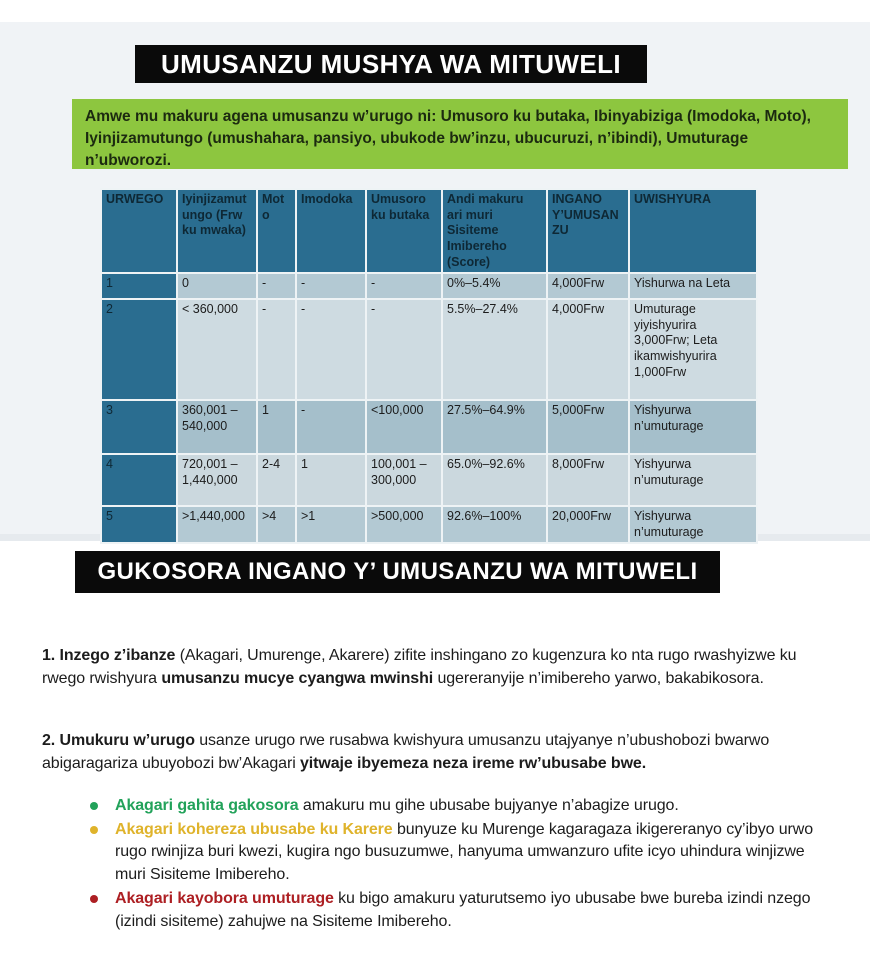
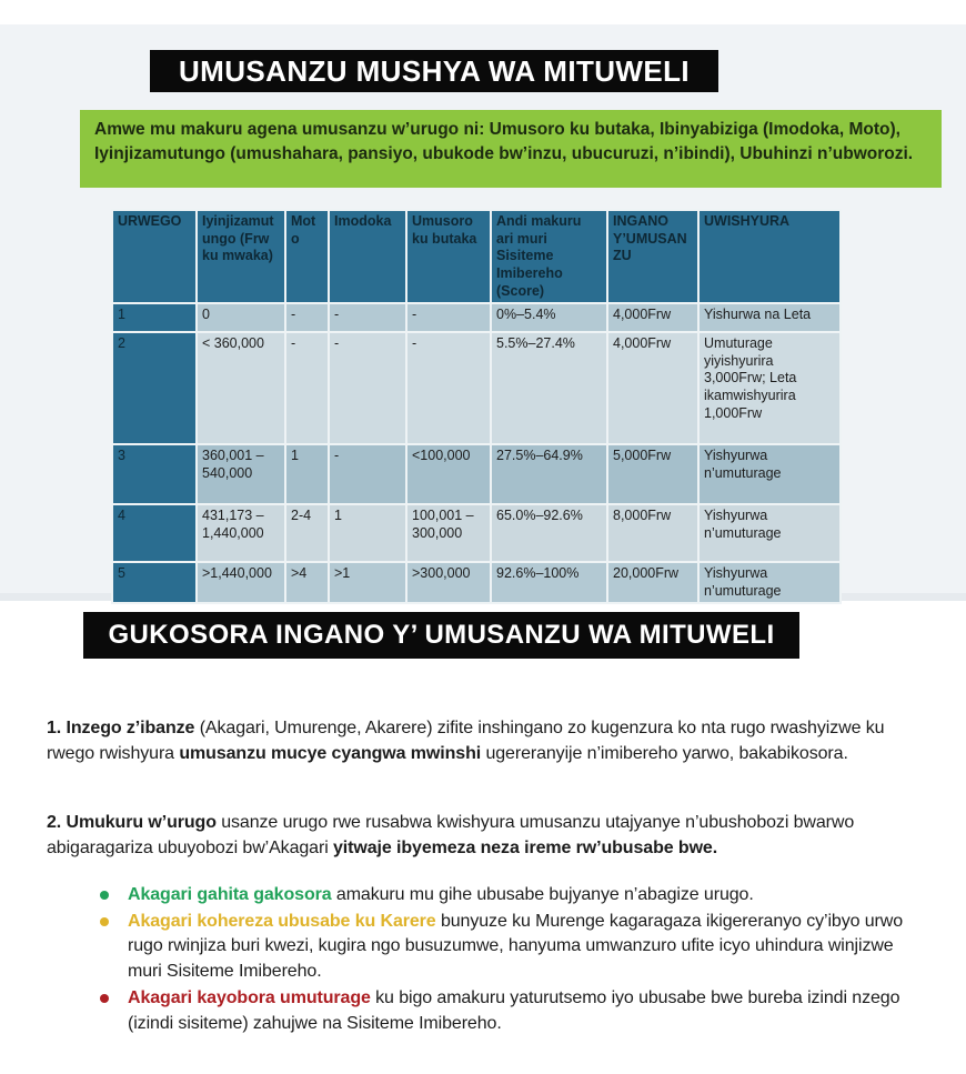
  UMUSANZU MUSHYA WA MITUWELI
- Amwe mu makuru agena umusanzu w’urugo ni: Umusoro ku butaka, Ibinyabiziga (Imodoka, Moto), Iyinjizamutungo (umushahara, pansiyo, ubukode bw’inzu, ubucuruzi, n’ibindi), Umuturage n’ubworozi.
+ Amwe mu makuru agena umusanzu w’urugo ni: Umusoro ku butaka, Ibinyabiziga (Imodoka, Moto), Iyinjizamutungo (umushahara, pansiyo, ubukode bw’inzu, ubucuruzi, n’ibindi), Ubuhinzi n’ubworozi.
  URWEGO	Iyinjizamutungo (Frw ku mwaka)	Moto	Imodoka	Umusoro ku butaka	Andi makuru ari muri Sisiteme Imibereho (Score)	INGANO Y’UMUSANZU	UWISHYURA
  1	0	-	-	-	0%–5.4%	4,000Frw	Yishurwa na Leta
  2	< 360,000	-	-	-	5.5%–27.4%	4,000Frw	Umuturage yiyishyurira 3,000Frw; Leta ikamwishyurira 1,000Frw
  3	360,001 – 540,000	1	-	<100,000	27.5%–64.9%	5,000Frw	Yishyurwa n’umuturage
- 4	720,001 – 1,440,000	2-4	1	100,001 – 300,000	65.0%–92.6%	8,000Frw	Yishyurwa n’umuturage
+ 4	431,173 – 1,440,000	2-4	1	100,001 – 300,000	65.0%–92.6%	8,000Frw	Yishyurwa n’umuturage
- 5	>1,440,000	>4	>1	>500,000	92.6%–100%	20,000Frw	Yishyurwa n’umuturage
+ 5	>1,440,000	>4	>1	>300,000	92.6%–100%	20,000Frw	Yishyurwa n’umuturage
  GUKOSORA INGANO Y’ UMUSANZU WA MITUWELI
  1. Inzego z’ibanze (Akagari, Umurenge, Akarere) zifite inshingano zo kugenzura ko nta rugo rwashyizwe ku rwego rwishyura umusanzu mucye cyangwa mwinshi ugereranyije n’imibereho yarwo, bakabikosora.
  2. Umukuru w’urugo usanze urugo rwe rusabwa kwishyura umusanzu utajyanye n’ubushobozi bwarwo abigaragariza ubuyobozi bw’Akagari yitwaje ibyemeza neza ireme rw’ubusabe bwe.
  Akagari gahita gakosora amakuru mu gihe ubusabe bujyanye n’abagize urugo.
  Akagari kohereza ubusabe ku Karere bunyuze ku Murenge kagaragaza ikigereranyo cy’ibyo urwo rugo rwinjiza buri kwezi, kugira ngo busuzumwe, hanyuma umwanzuro ufite icyo uhindura winjizwe muri Sisiteme Imibereho.
  Akagari kayobora umuturage ku bigo amakuru yaturutsemo iyo ubusabe bwe bureba izindi nzego (izindi sisiteme) zahujwe na Sisiteme Imibereho.
